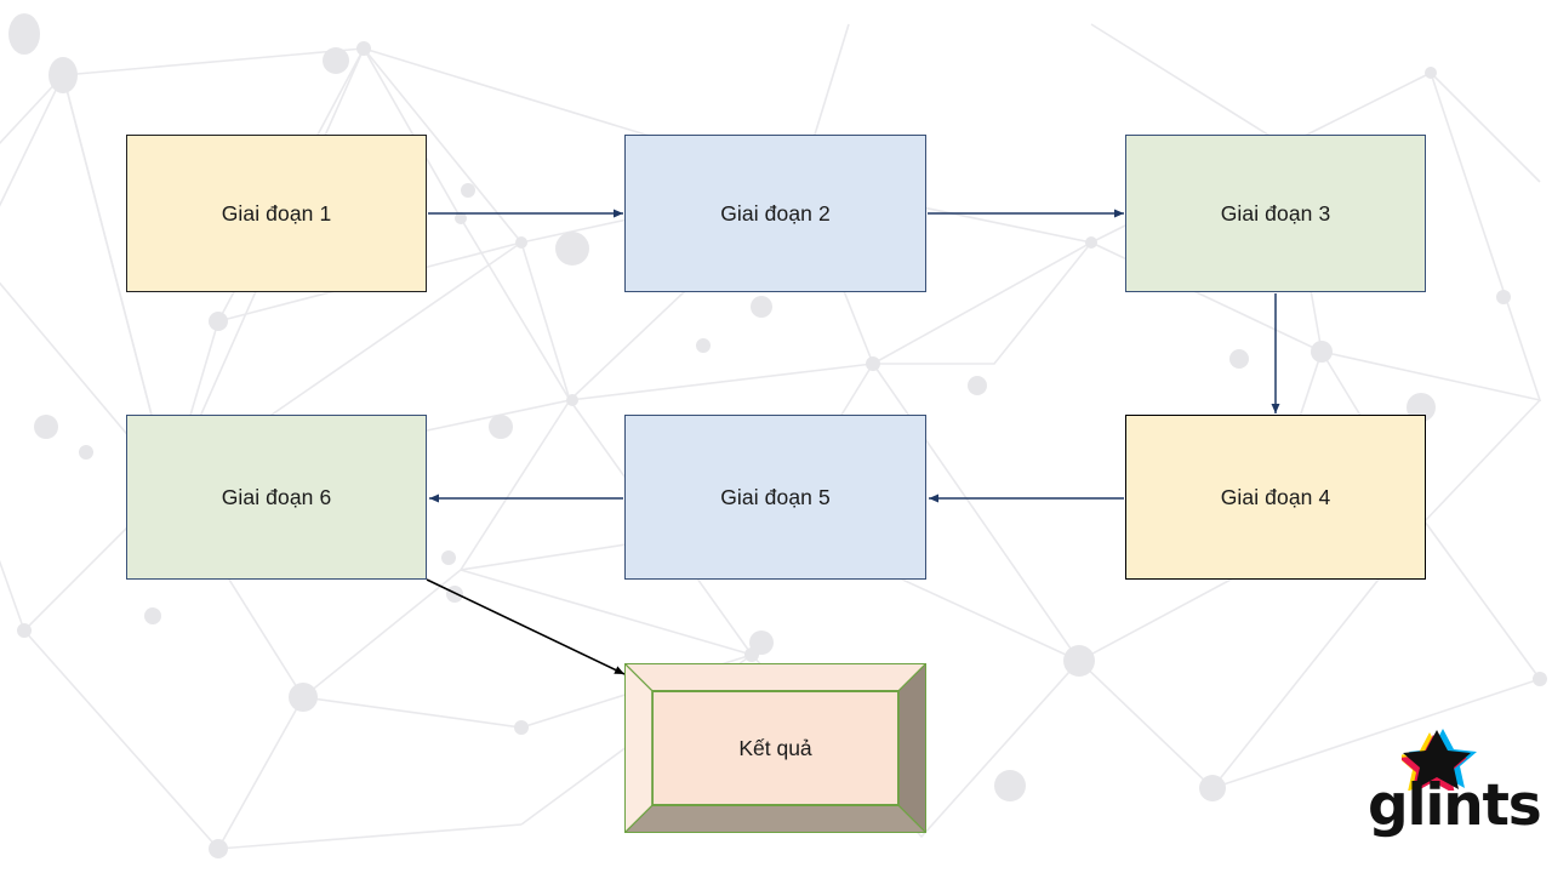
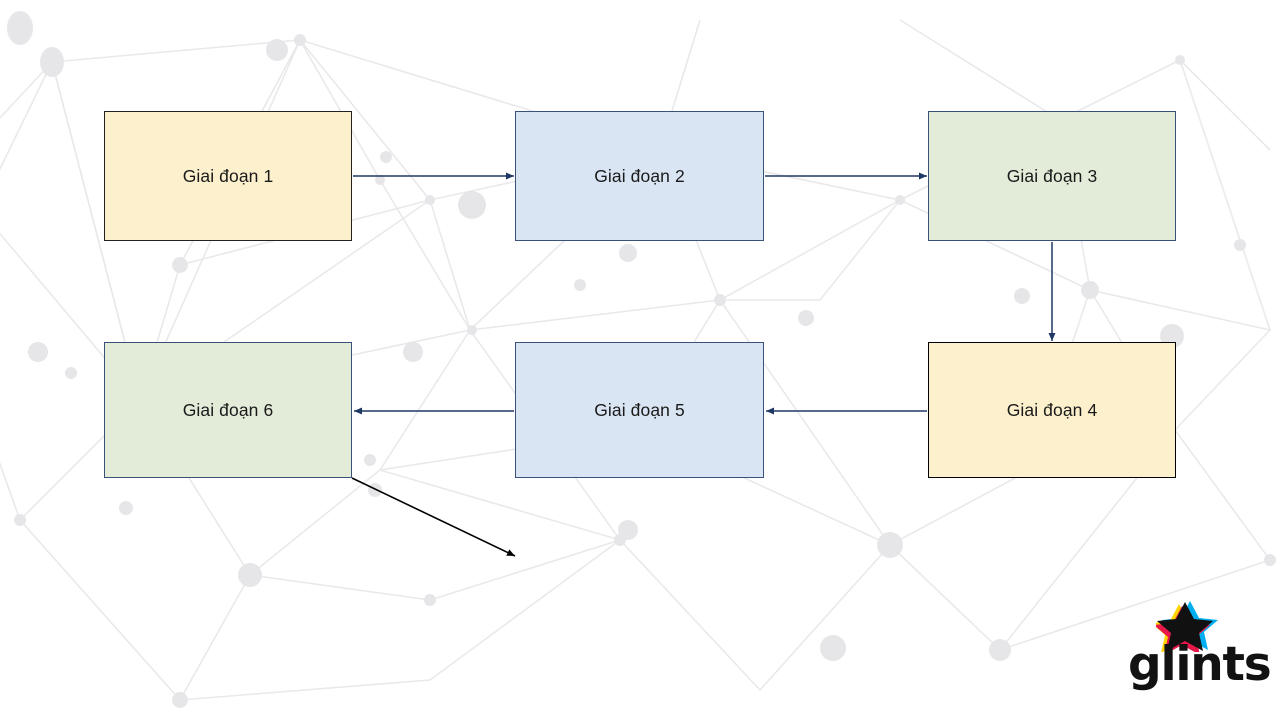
  Giai đoạn 1
  Giai đoạn 2
  Giai đoạn 3
  Giai đoạn 6
  Giai đoạn 5
  Giai đoạn 4
- Kết quả
  glints
